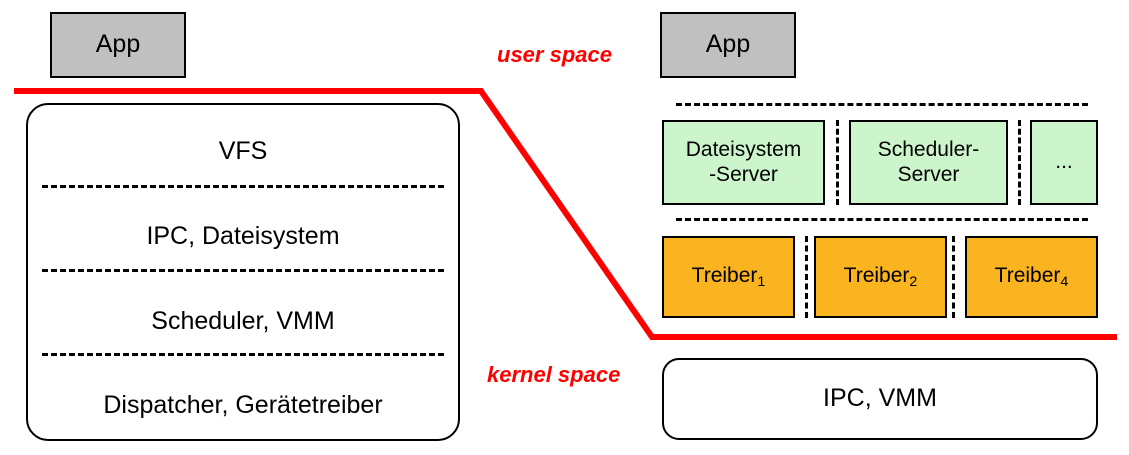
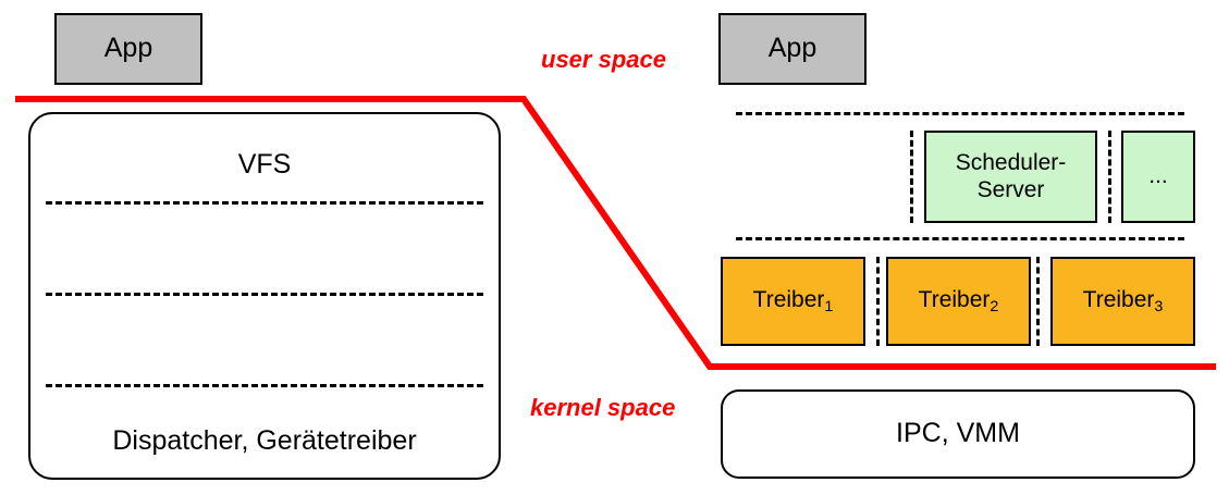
  App
  VFS
- IPC, Dateisystem
- Scheduler, VMM
  Dispatcher, Gerätetreiber
  App
- Dateisystem
- -Server
  Scheduler-
  Server
  ...
  Treiber1
  Treiber2
- Treiber4
+ Treiber3
  IPC, VMM
  user space
  kernel space
